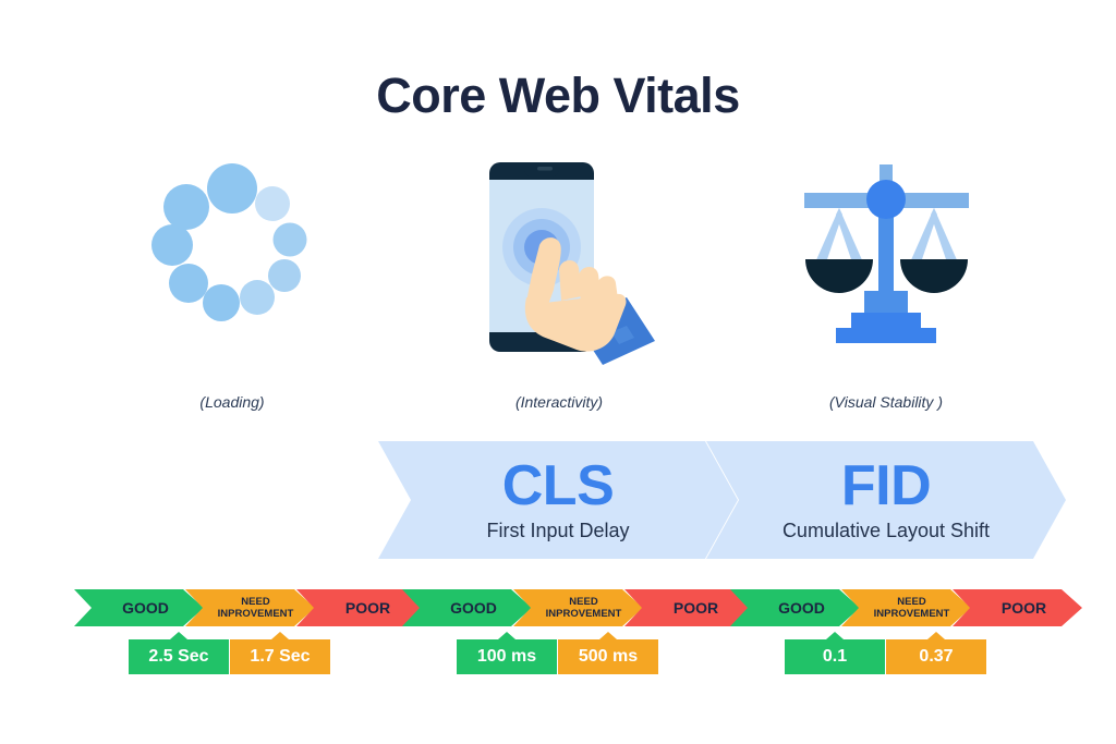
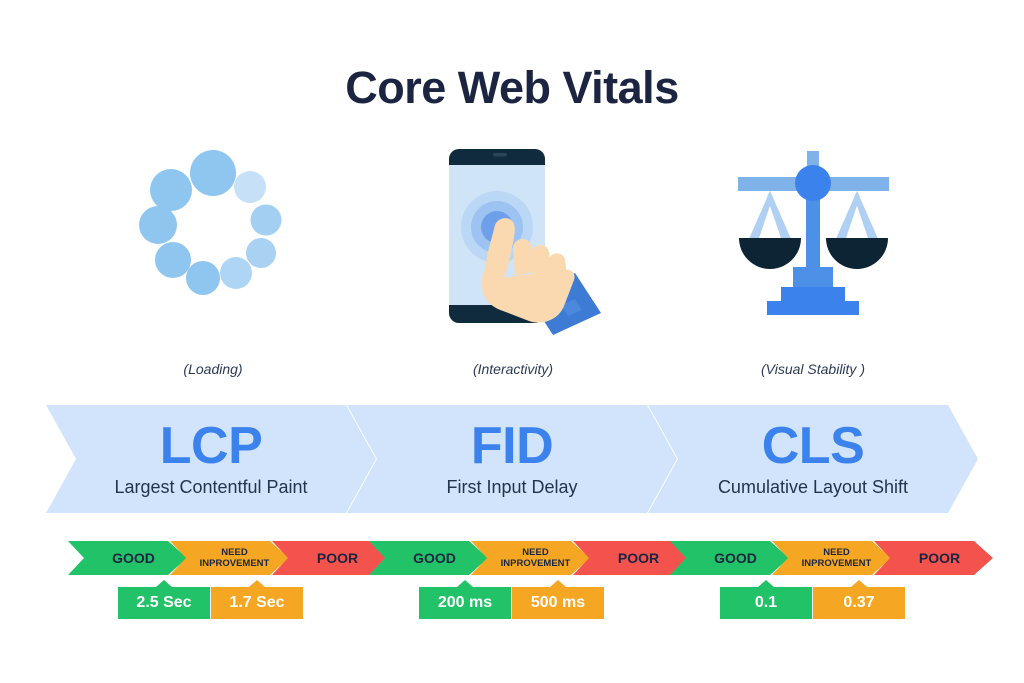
  Core Web Vitals
  (Loading)
  (Interactivity)
  (Visual Stability )
+ LCP
+ Largest Contentful Paint
- CLS
+ FID
  First Input Delay
- FID
+ CLS
  Cumulative Layout Shift
  GOOD
  NEED
  INPROVEMENT
  POOR
  2.5 Sec
  1.7 Sec
  GOOD
  NEED
  INPROVEMENT
  POOR
- 100 ms
+ 200 ms
  500 ms
  GOOD
  NEED
  INPROVEMENT
  POOR
  0.1
  0.37
